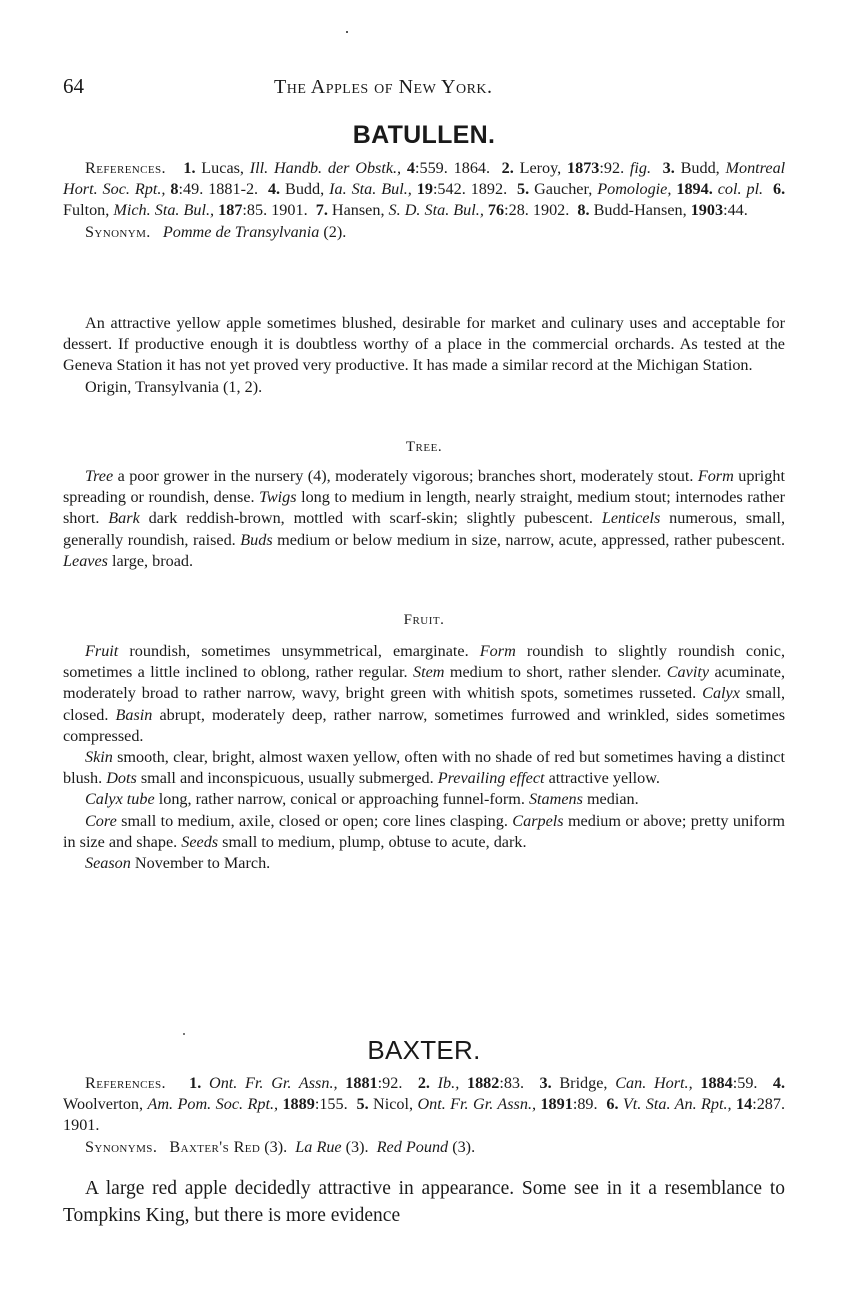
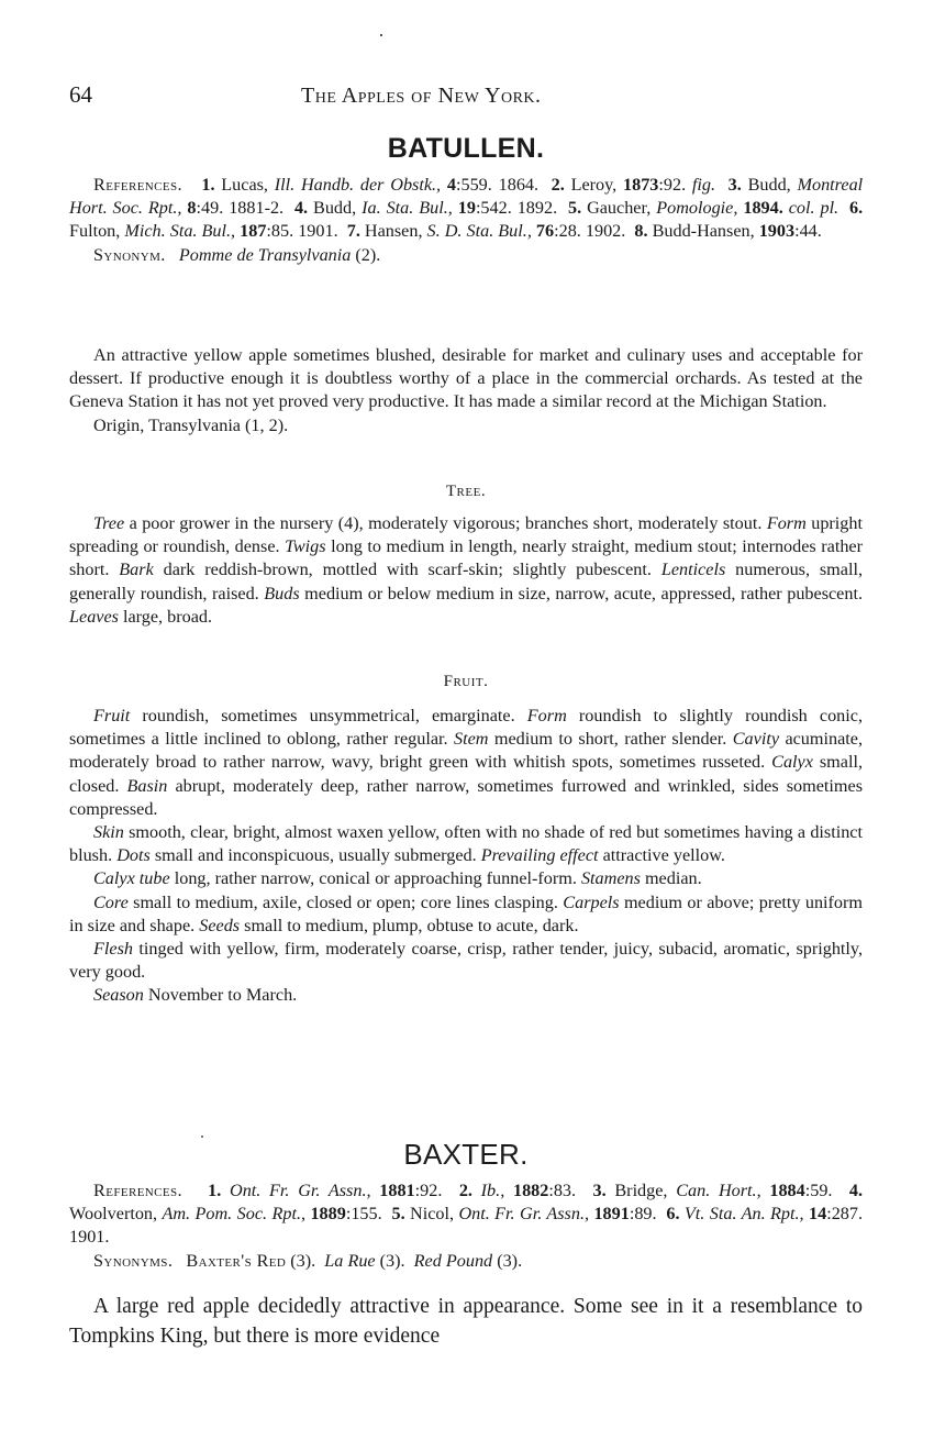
  64
  The Apples of New York.
  BATULLEN.
  References. 1. Lucas, Ill. Handb. der Obstk., 4:559. 1864. 2. Leroy, 1873:92. fig. 3. Budd, Montreal Hort. Soc. Rpt., 8:49. 1881-2. 4. Budd, Ia. Sta. Bul., 19:542. 1892. 5. Gaucher, Pomologie, 1894. col. pl. 6. Fulton, Mich. Sta. Bul., 187:85. 1901. 7. Hansen, S. D. Sta. Bul., 76:28. 1902. 8. Budd-Hansen, 1903:44.
  Synonym. Pomme de Transylvania (2).
  An attractive yellow apple sometimes blushed, desirable for market and culinary uses and acceptable for dessert. If productive enough it is doubtless worthy of a place in the commercial orchards. As tested at the Geneva Station it has not yet proved very productive. It has made a similar record at the Michigan Station.
  Origin, Transylvania (1, 2).
  Tree.
  Tree a poor grower in the nursery (4), moderately vigorous; branches short, moderately stout. Form upright spreading or roundish, dense. Twigs long to medium in length, nearly straight, medium stout; internodes rather short. Bark dark reddish-brown, mottled with scarf-skin; slightly pubescent. Lenticels numerous, small, generally roundish, raised. Buds medium or below medium in size, narrow, acute, appressed, rather pubescent. Leaves large, broad.
  Fruit.
  Fruit roundish, sometimes unsymmetrical, emarginate. Form roundish to slightly roundish conic, sometimes a little inclined to oblong, rather regular. Stem medium to short, rather slender. Cavity acuminate, moderately broad to rather narrow, wavy, bright green with whitish spots, sometimes russeted. Calyx small, closed. Basin abrupt, moderately deep, rather narrow, sometimes furrowed and wrinkled, sides sometimes compressed.
  Skin smooth, clear, bright, almost waxen yellow, often with no shade of red but sometimes having a distinct blush. Dots small and inconspicuous, usually submerged. Prevailing effect attractive yellow.
  Calyx tube long, rather narrow, conical or approaching funnel-form. Stamens median.
  Core small to medium, axile, closed or open; core lines clasping. Carpels medium or above; pretty uniform in size and shape. Seeds small to medium, plump, obtuse to acute, dark.
+ Flesh tinged with yellow, firm, moderately coarse, crisp, rather tender, juicy, subacid, aromatic, sprightly, very good.
  Season November to March.
  BAXTER.
  References. 1. Ont. Fr. Gr. Assn., 1881:92. 2. Ib., 1882:83. 3. Bridge, Can. Hort., 1884:59. 4. Woolverton, Am. Pom. Soc. Rpt., 1889:155. 5. Nicol, Ont. Fr. Gr. Assn., 1891:89. 6. Vt. Sta. An. Rpt., 14:287. 1901.
  Synonyms. Baxter's Red (3). La Rue (3). Red Pound (3).
  A large red apple decidedly attractive in appearance. Some see in it a resemblance to Tompkins King, but there is more evidence
